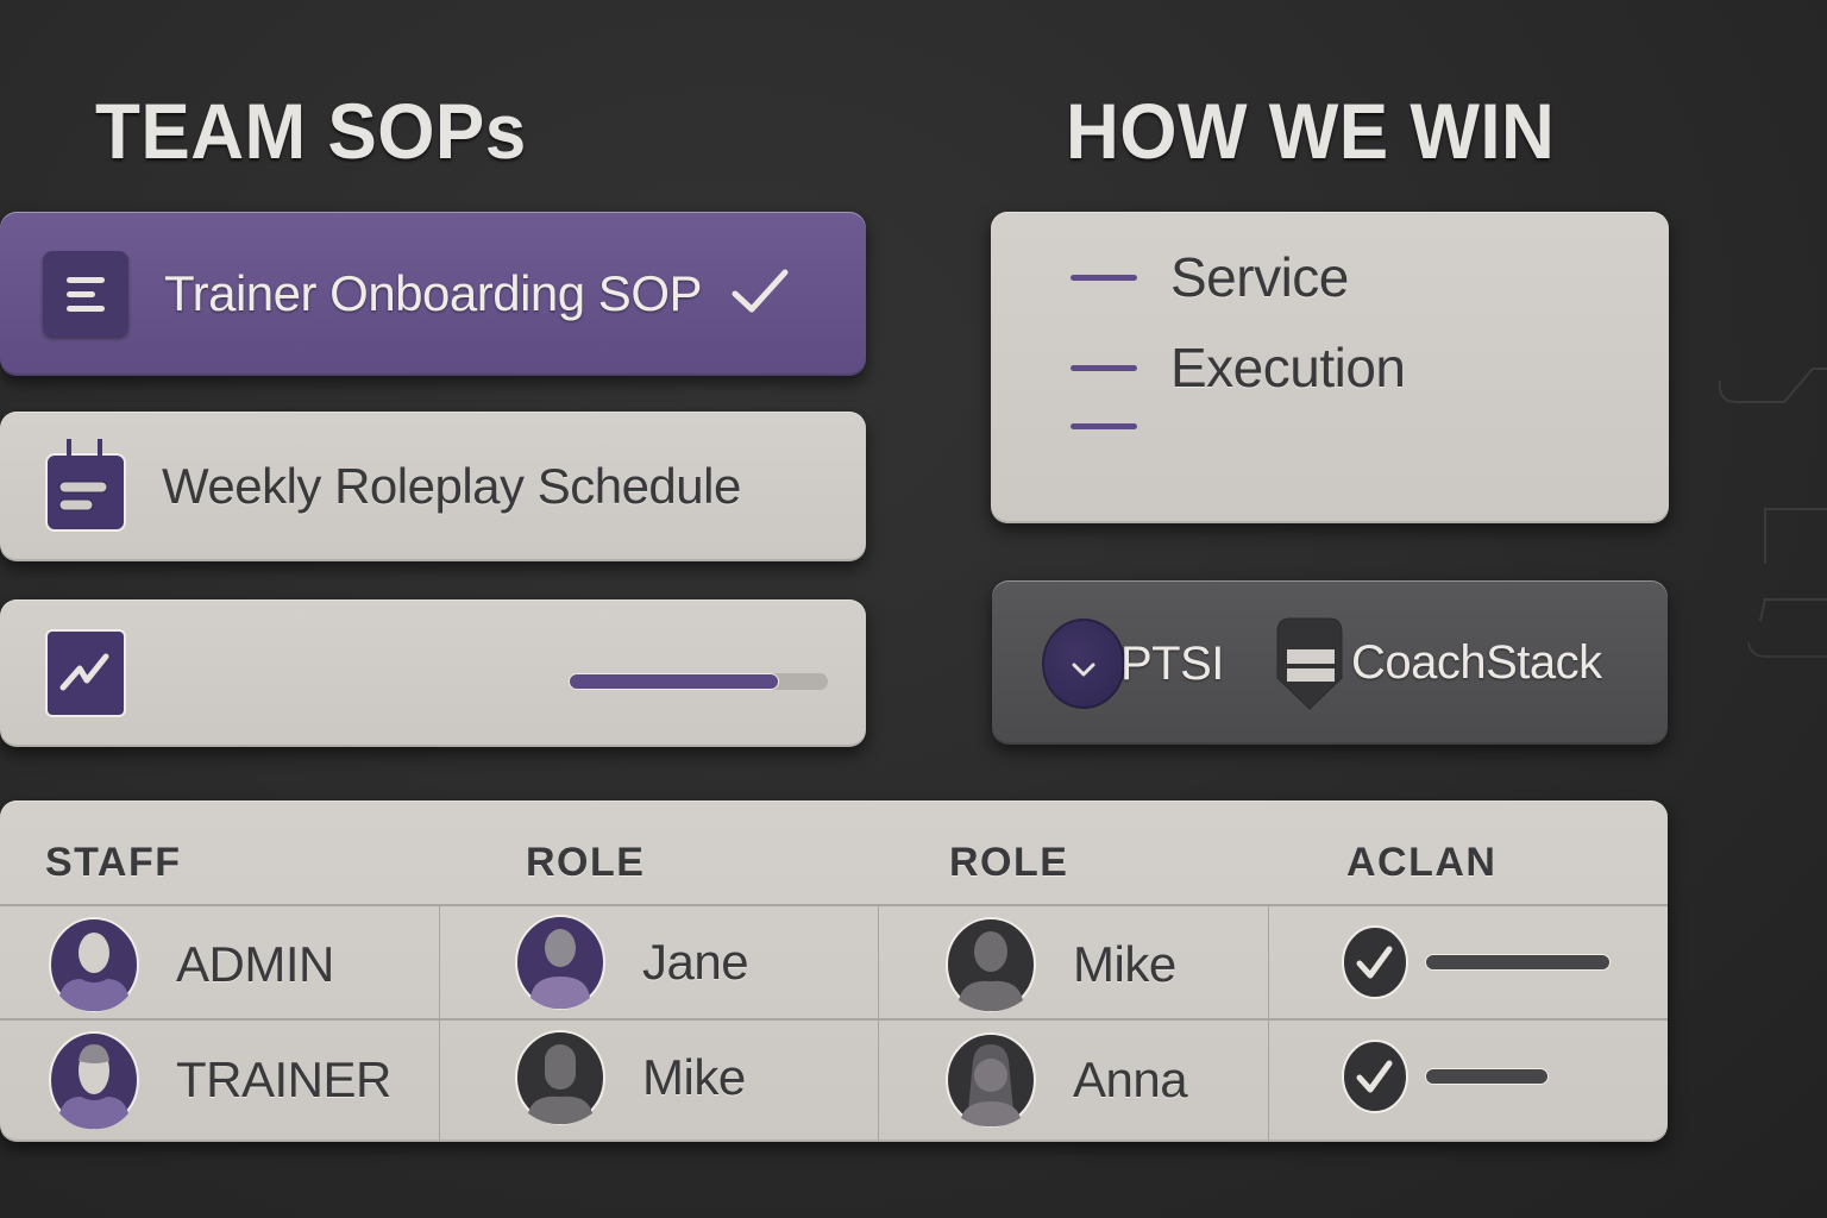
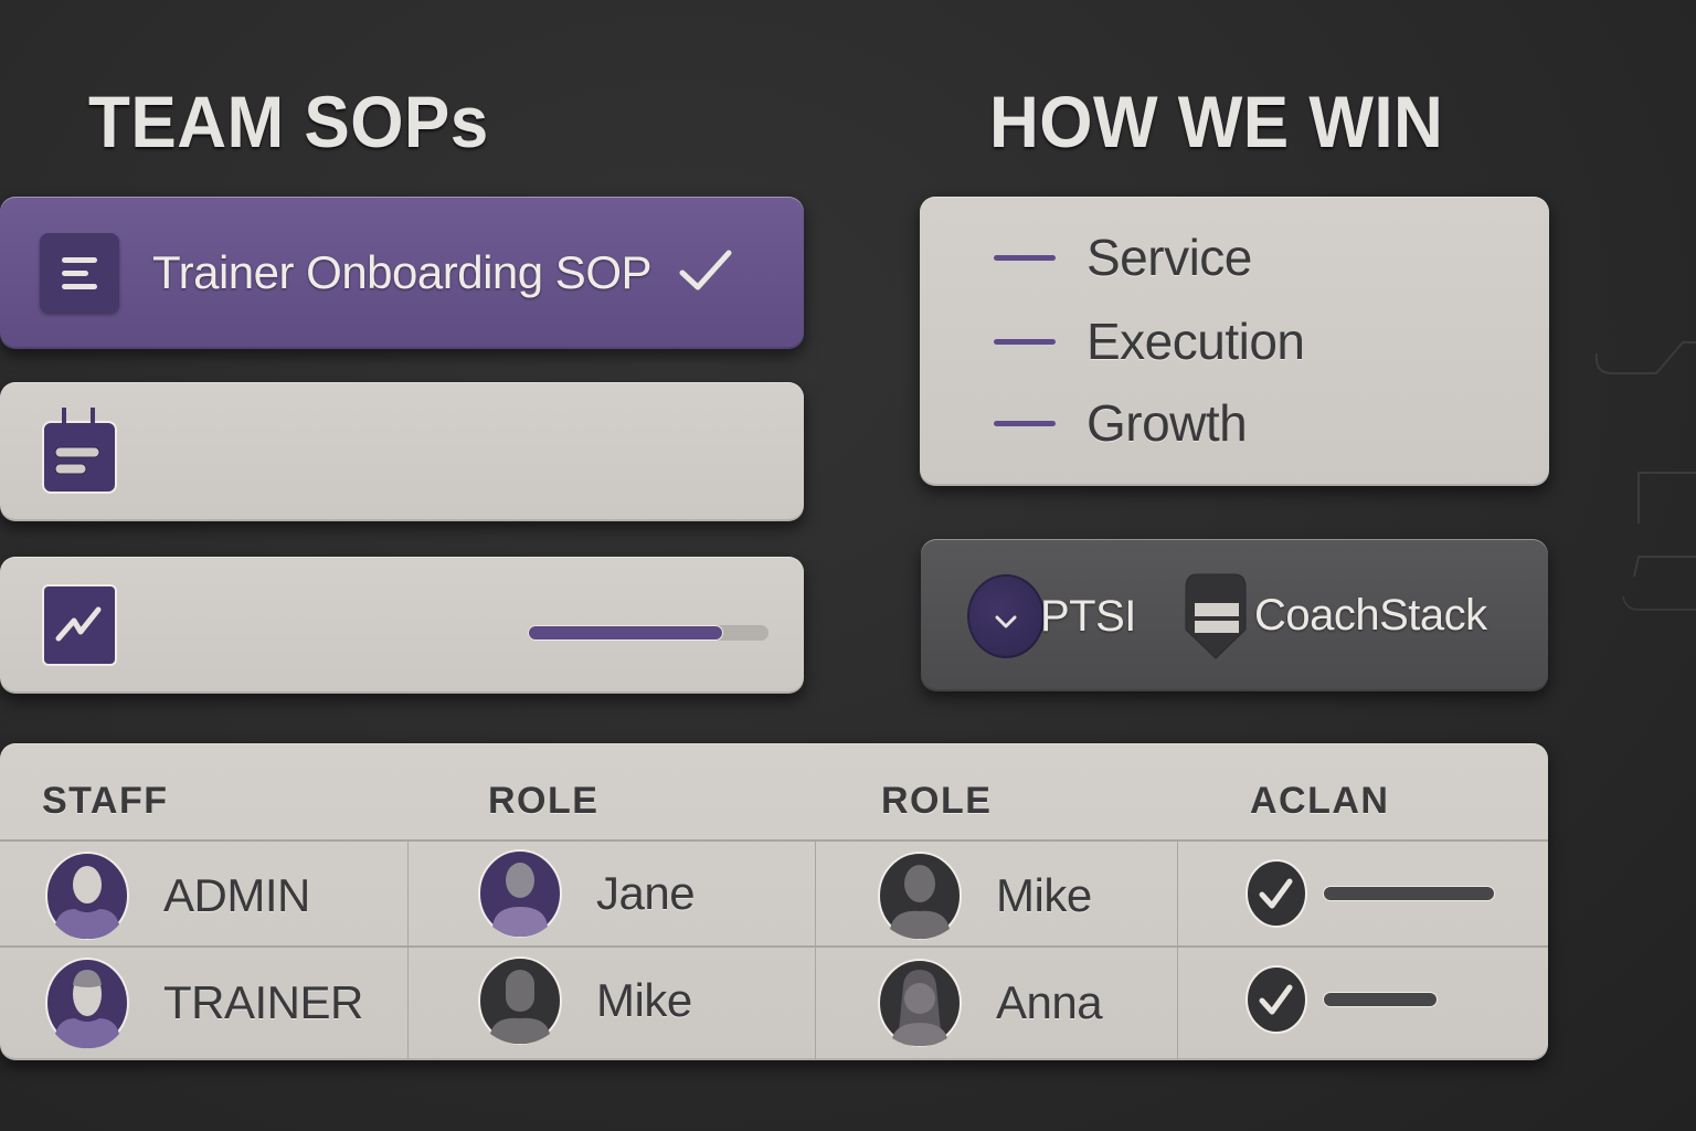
  TEAM SOPs
  HOW WE WIN
  Trainer Onboarding SOP
- Weekly Roleplay Schedule
  Service
  Execution
+ Growth
  PTSI
  CoachStack
  STAFF
  ROLE
  ROLE
  ACLAN
  ADMIN
  Jane
  Mike
  TRAINER
  Mike
  Anna
